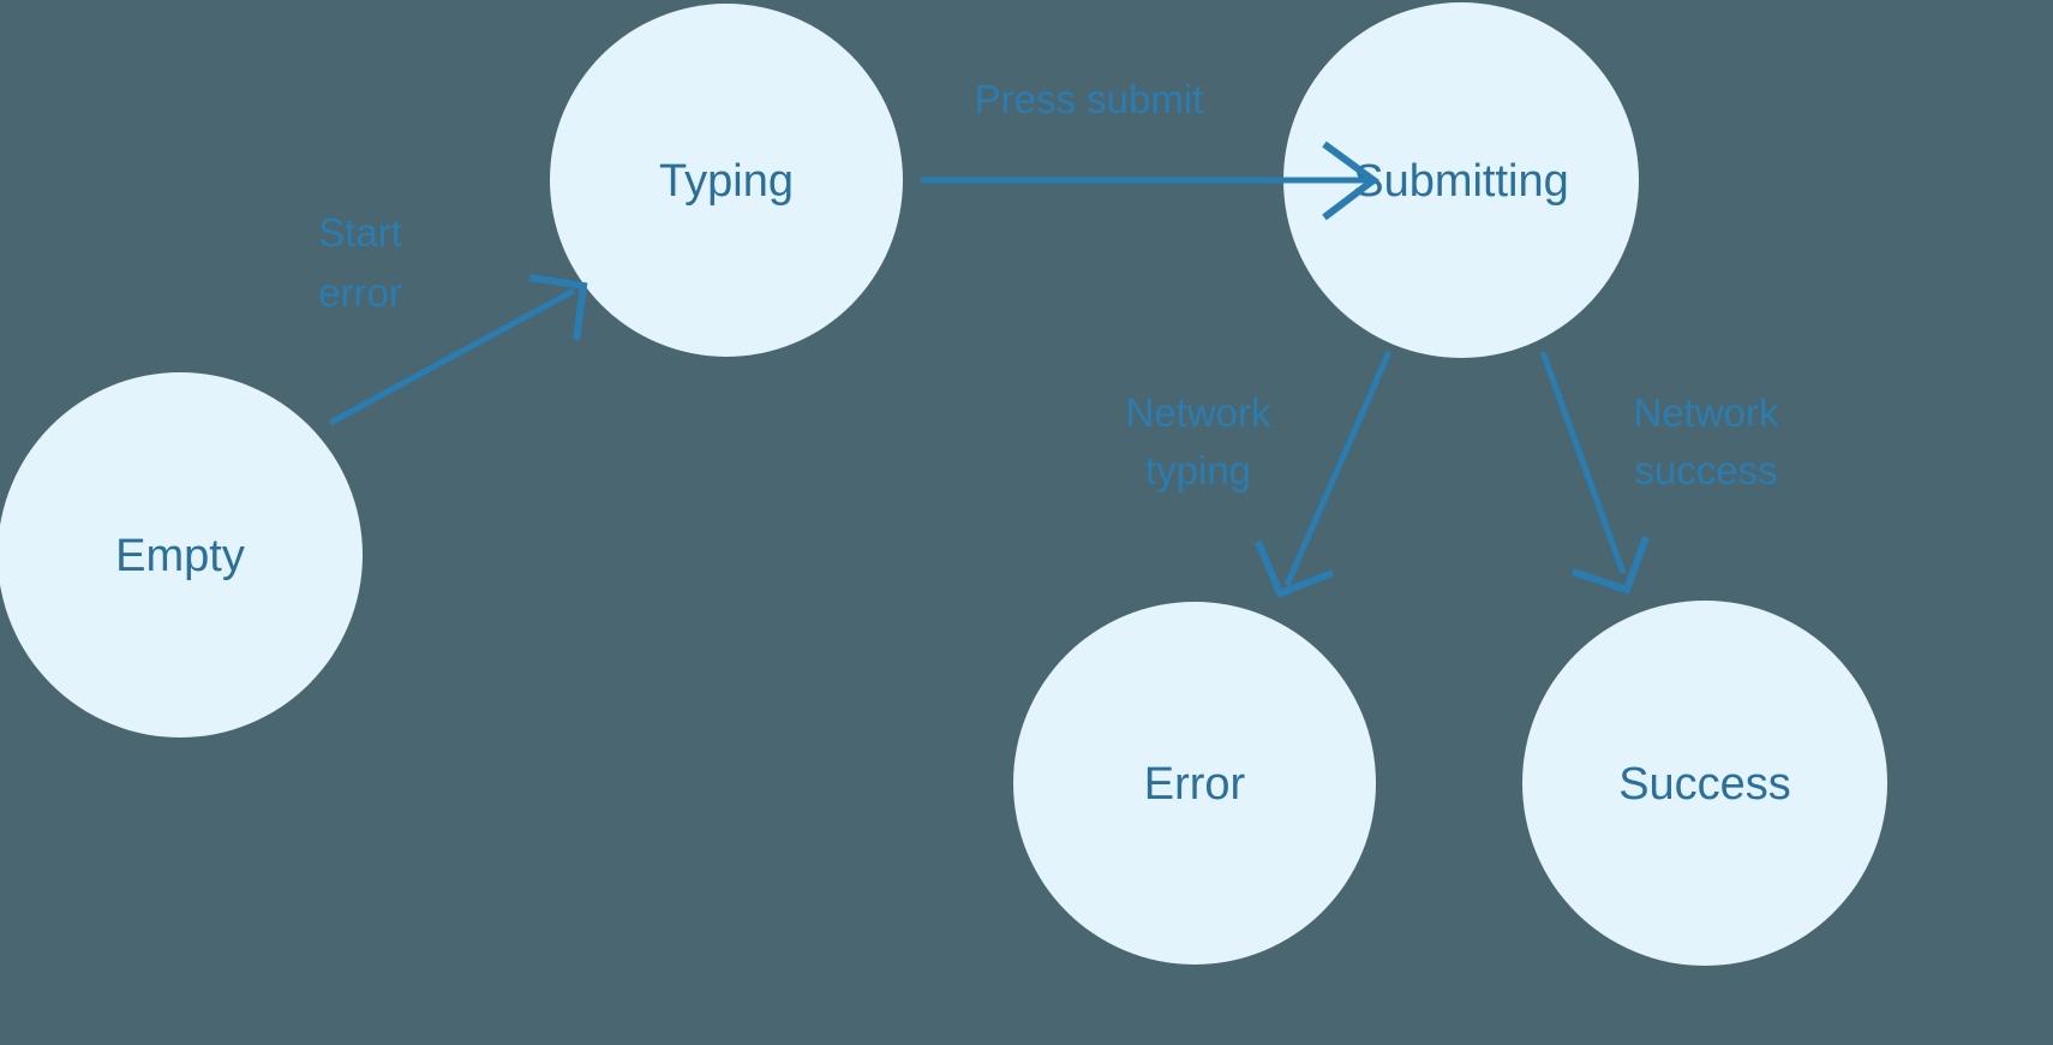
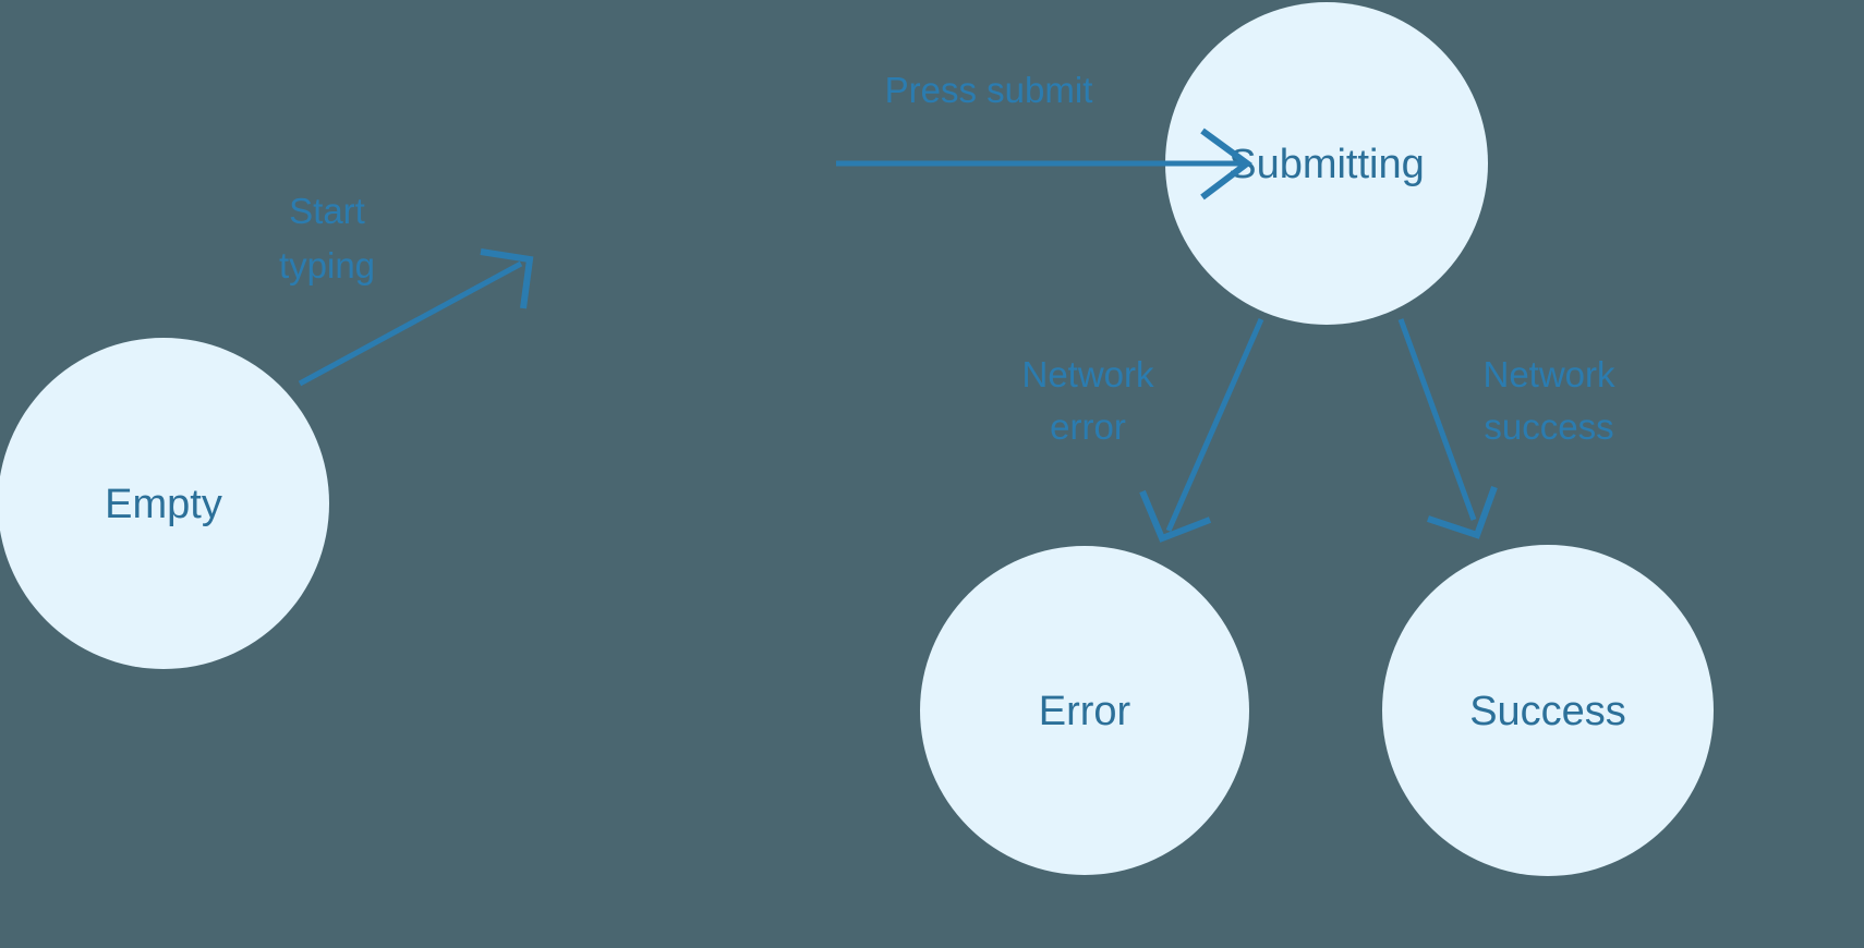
  Empty
- Typing
  ubmitting
  Error
  Success
  Start
- error
+ typing
  Press submit
  Network
- typing
+ error
  Network
  success
